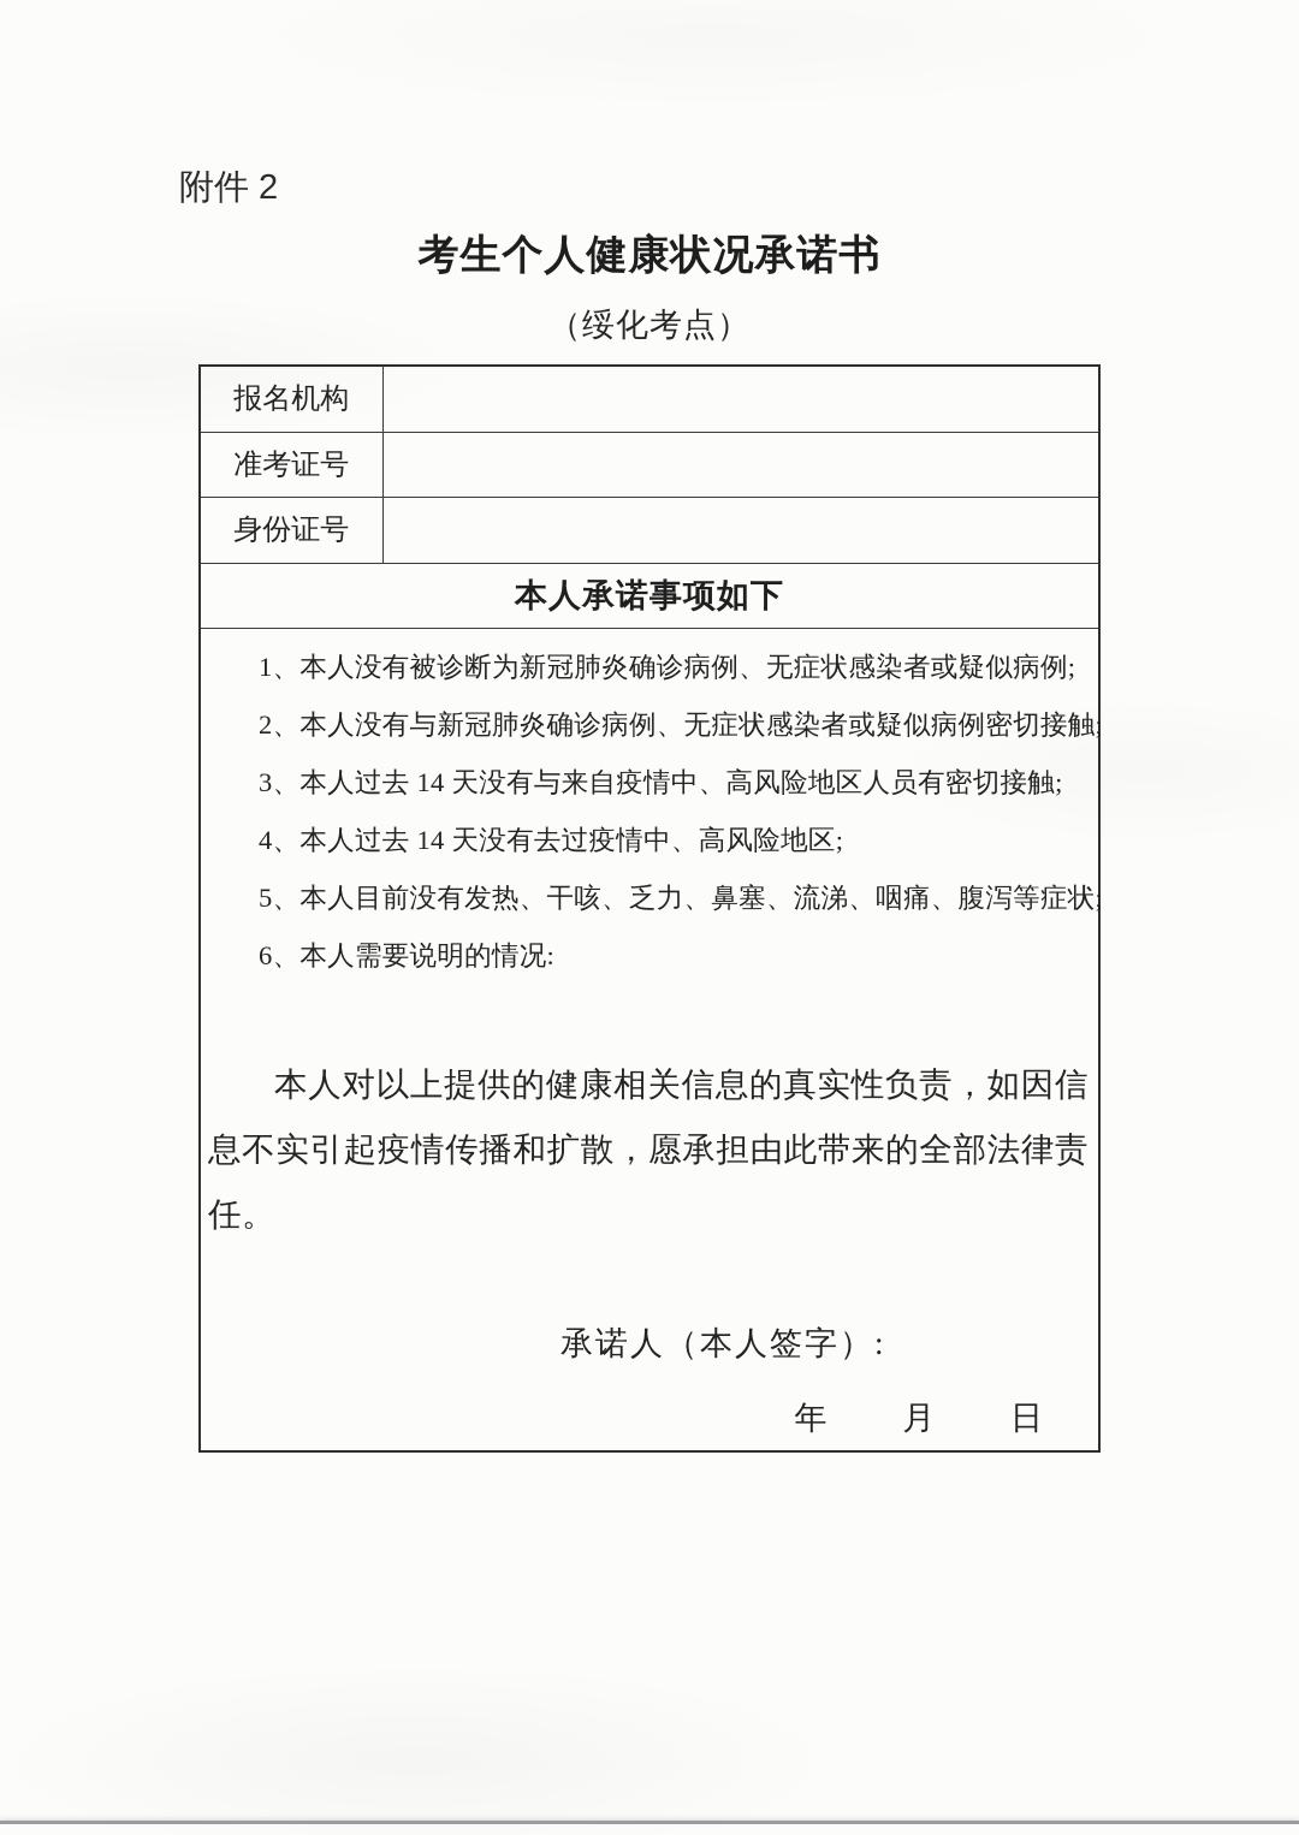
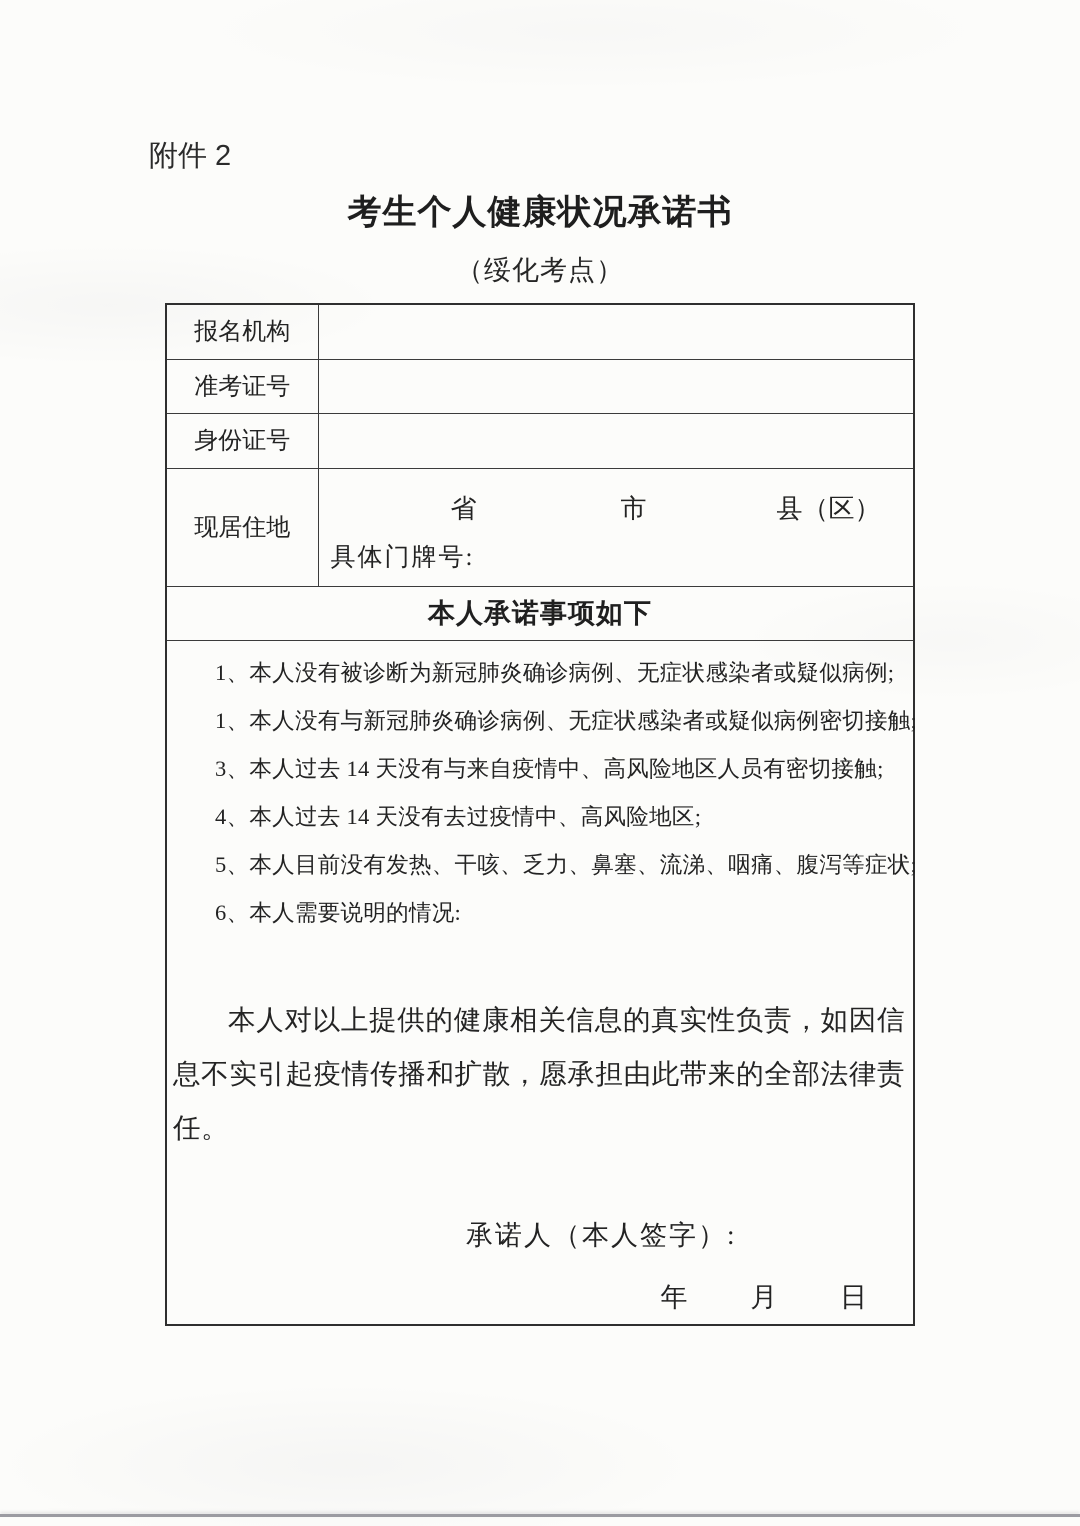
  附件 2
  考生个人健康状况承诺书
  （绥化考点）
  报名机构
  准考证号
  身份证号
+ 现居住地	省 市 县（区） 具体门牌号:
  本人承诺事项如下
- 1、本人没有被诊断为新冠肺炎确诊病例、无症状感染者或疑似病例; 2、本人没有与新冠肺炎确诊病例、无症状感染者或疑似病例密切接触; 3、本人过去 14 天没有与来自疫情中、高风险地区人员有密切接触; 4、本人过去 14 天没有去过疫情中、高风险地区; 5、本人目前没有发热、干咳、乏力、鼻塞、流涕、咽痛、腹泻等症状; 6、本人需要说明的情况: 本人对以上提供的健康相关信息的真实性负责，如因信息不实引起疫情传播和扩散，愿承担由此带来的全部法律责任。 承诺人（本人签字）: 年 月 日
+ 1、本人没有被诊断为新冠肺炎确诊病例、无症状感染者或疑似病例; 1、本人没有与新冠肺炎确诊病例、无症状感染者或疑似病例密切接触; 3、本人过去 14 天没有与来自疫情中、高风险地区人员有密切接触; 4、本人过去 14 天没有去过疫情中、高风险地区; 5、本人目前没有发热、干咳、乏力、鼻塞、流涕、咽痛、腹泻等症状; 6、本人需要说明的情况: 本人对以上提供的健康相关信息的真实性负责，如因信息不实引起疫情传播和扩散，愿承担由此带来的全部法律责任。 承诺人（本人签字）: 年 月 日
